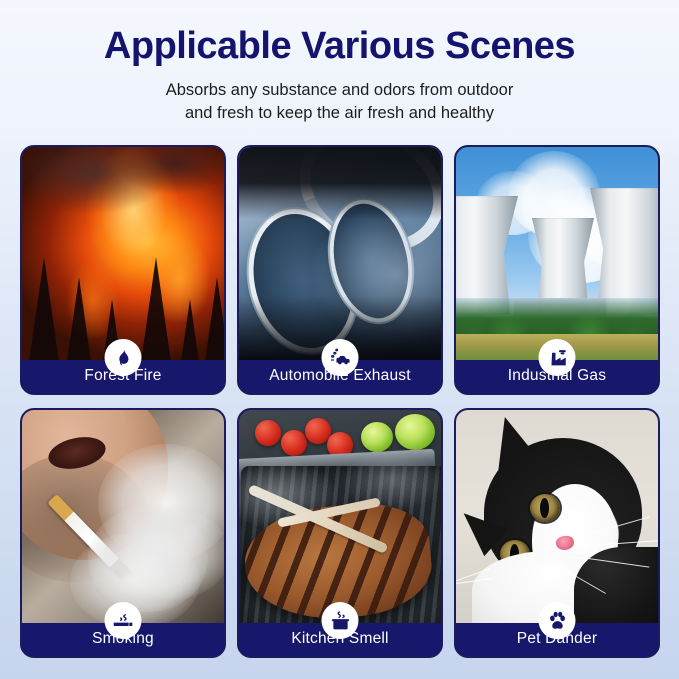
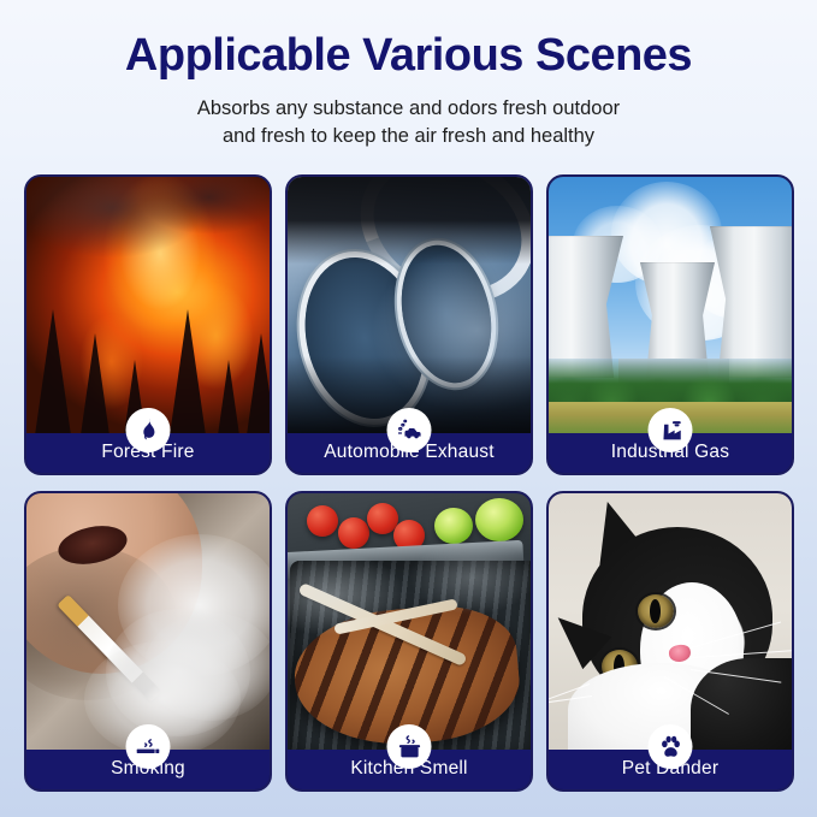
  Applicable Various Scenes
- Absorbs any substance and odors from outdoor
+ Absorbs any substance and odors fresh outdoor
  and fresh to keep the air fresh and healthy
  Foret Fire
  Automobie Exhaust
  Industal Gas
  Smking
  Kitche Smell
  Pet Dander
